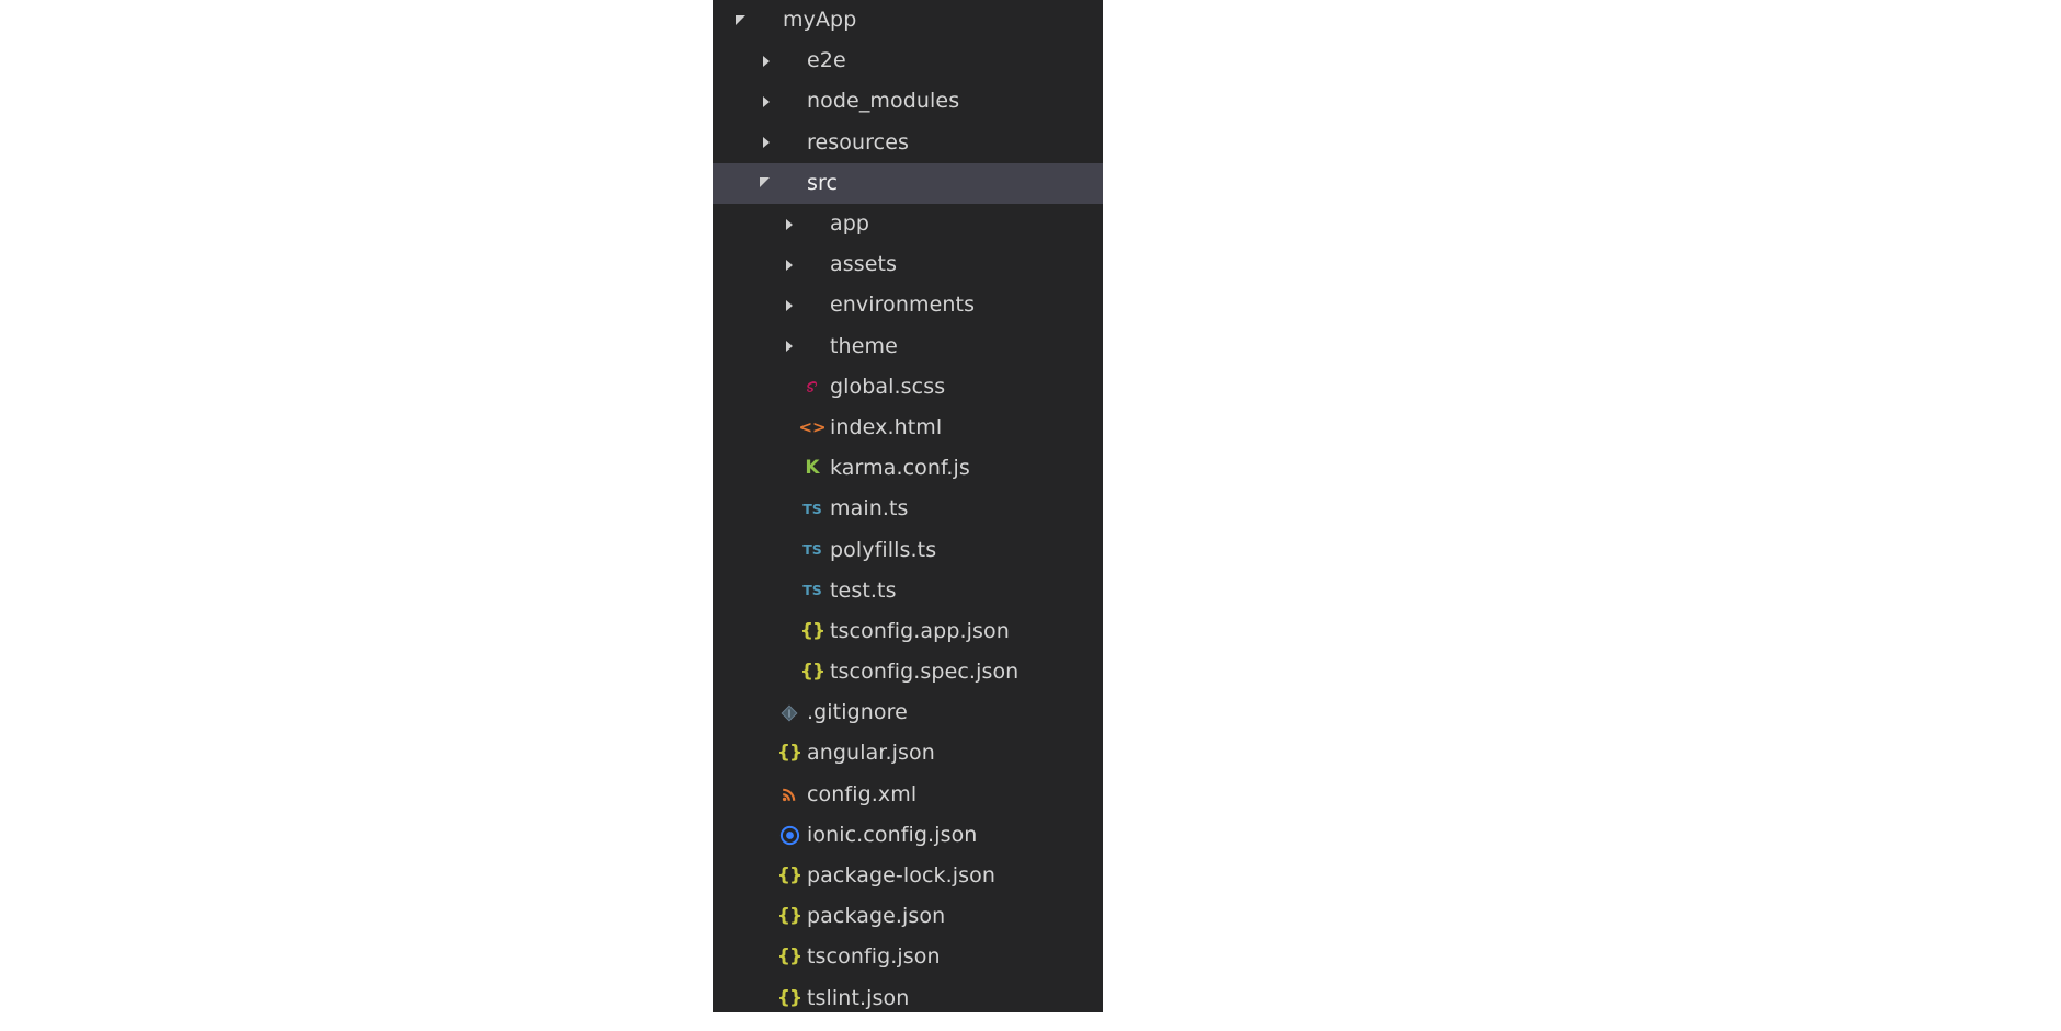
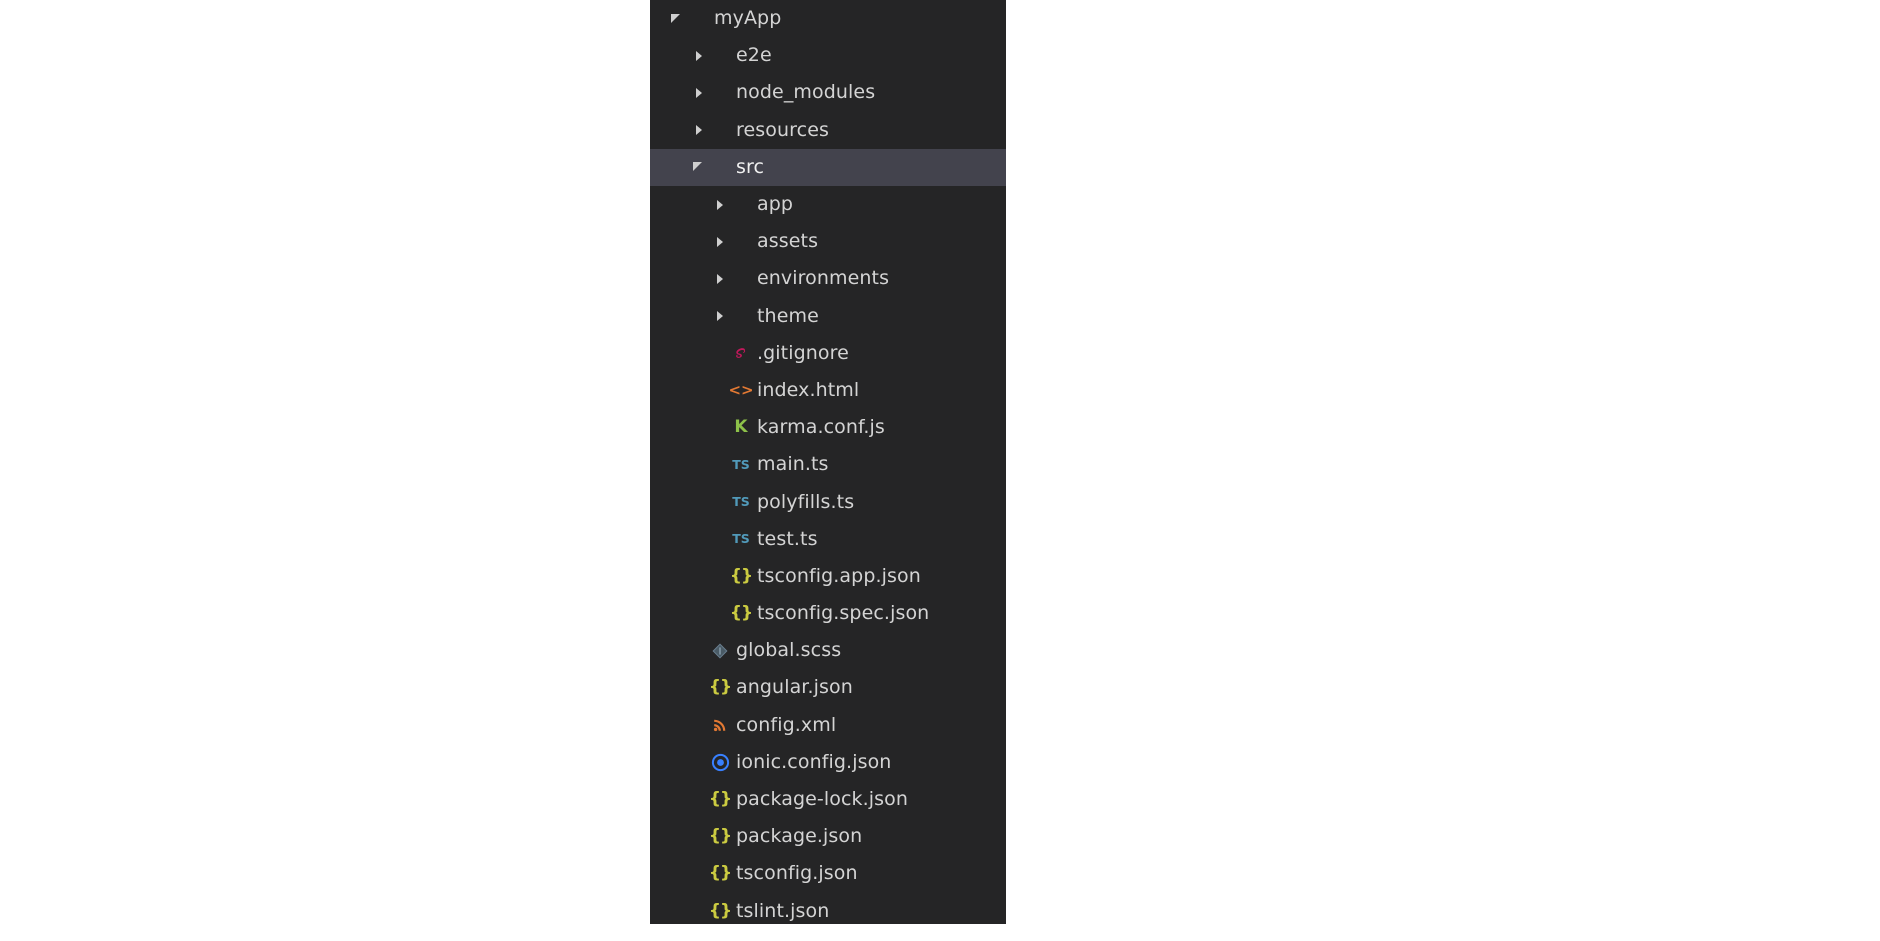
  myApp
  e2e
  node_modules
  resources
  src
  app
  assets
  environments
  theme
- global.scss
+ .gitignore
  <>
  index.html
  K
  karma.conf.js
  TS
  main.ts
  TS
  polyfills.ts
  TS
  test.ts
  {}
  tsconfig.app.json
  {}
  tsconfig.spec.json
- .gitignore
+ global.scss
  {}
  angular.json
  config.xml
  ionic.config.json
  {}
  package-lock.json
  {}
  package.json
  {}
  tsconfig.json
  {}
  tslint.json
